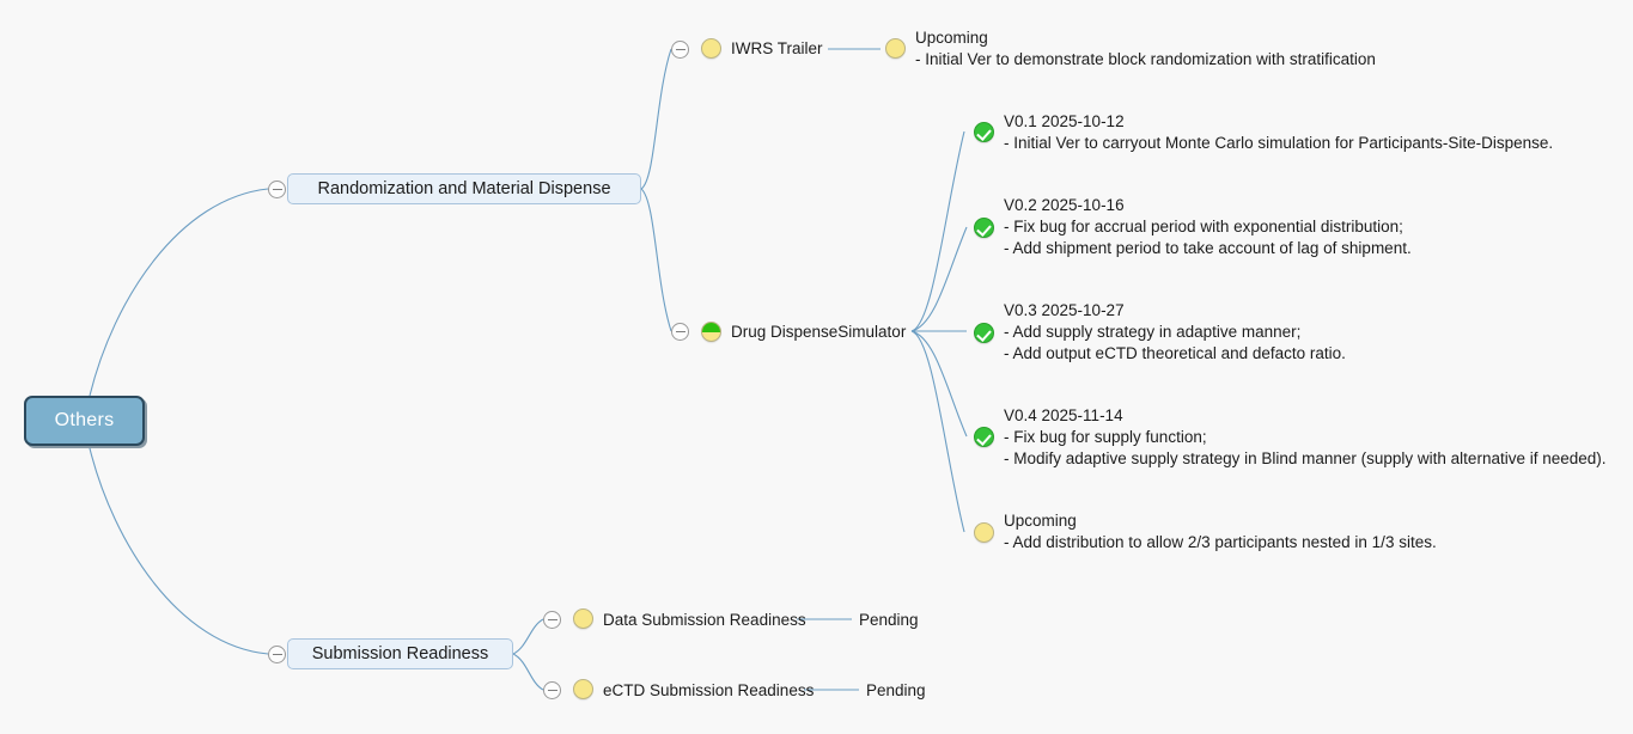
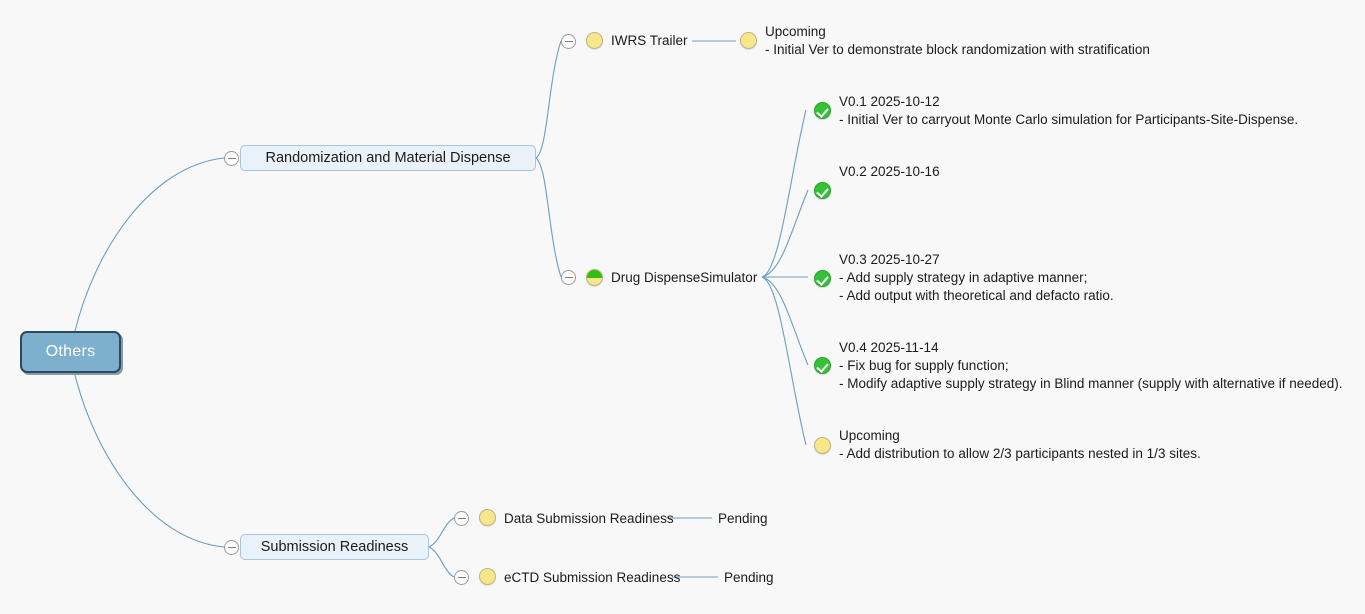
  Others
  Randomization and Material Dispense
  Submission Readiness
  IWRS Trailer
  Upcoming
  - Initial Ver to demonstrate block randomization with stratification
  Drug DispenseSimulator
  V0.1 2025-10-12
  - Initial Ver to carryout Monte Carlo simulation for Participants-Site-Dispense.
  V0.2 2025-10-16
- - Fix bug for accrual period with exponential distribution;
- - Add shipment period to take account of lag of shipment.
  V0.3 2025-10-27
  - Add supply strategy in adaptive manner;
- - Add output eCTD theoretical and defacto ratio.
+ - Add output with theoretical and defacto ratio.
  V0.4 2025-11-14
  - Fix bug for supply function;
  - Modify adaptive supply strategy in Blind manner (supply with alternative if needed).
  Upcoming
  - Add distribution to allow 2/3 participants nested in 1/3 sites.
  Data Submission Readiness
  Pending
  eCTD Submission Readiness
  Pending
